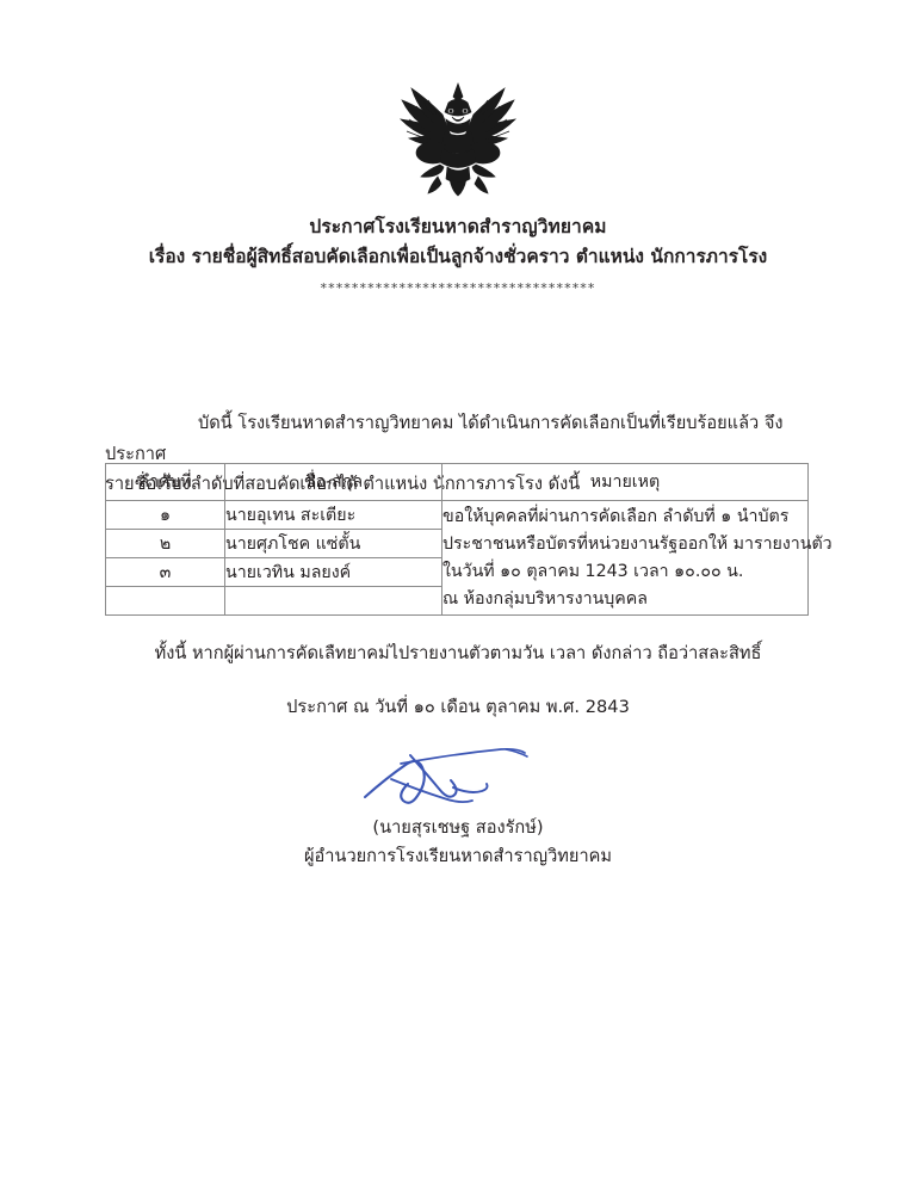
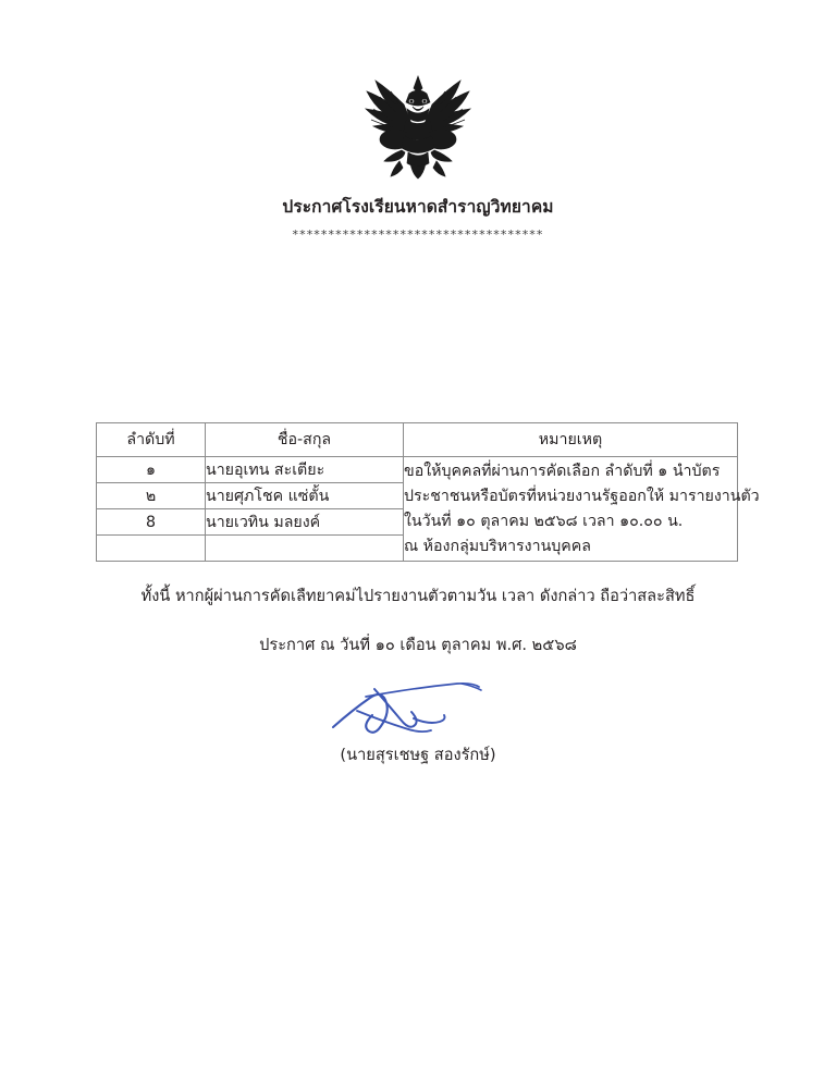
  ประกาศโรงเรียนหาดสำราญวิทยาคม
- เรื่อง รายชื่อผู้สิทธิ์สอบคัดเลือกเพื่อเป็นลูกจ้างชั่วคราว ตำแหน่ง นักการภารโรง
  ***********************************
- บัดนี้ โรงเรียนหาดสำราญวิทยาคม ได้ดำเนินการคัดเลือกเป็นที่เรียบร้อยแล้ว จึงประกาศ
- รายชื่อเรียงลำดับที่สอบคัดเลือกได้ ตำแหน่ง นักการภารโรง ดังนี้
  ลำดับที่	ชื่อ-สกุล	หมายเหตุ
- ๑	นายอุเทน สะเตียะ	ขอให้บุคคลที่ผ่านการคัดเลือก ลำดับที่ ๑ นำบัตร ประชาชนหรือบัตรที่หน่วยงานรัฐออกให้ มารายงานตัว ในวันที่ ๑๐ ตุลาคม 1243 เวลา ๑๐.๐๐ น. ณ ห้องกลุ่มบริหารงานบุคคล
+ ๑	นายอุเทน สะเตียะ	ขอให้บุคคลที่ผ่านการคัดเลือก ลำดับที่ ๑ นำบัตร ประชาชนหรือบัตรที่หน่วยงานรัฐออกให้ มารายงานตัว ในวันที่ ๑๐ ตุลาคม ๒๕๖๘ เวลา ๑๐.๐๐ น. ณ ห้องกลุ่มบริหารงานบุคคล
  ๒	นายศุภโชค แซ่ตั้น
- ๓	นายเวทิน มลยงค์
+ 8	นายเวทิน มลยงค์
  ทั้งนี้ หากผู้ผ่านการคัดเลืทยาคม่ไปรายงานตัวตามวัน เวลา ดังกล่าว ถือว่าสละสิทธิ์
- ประกาศ ณ วันที่ ๑๐ เดือน ตุลาคม พ.ศ. 2843
+ ประกาศ ณ วันที่ ๑๐ เดือน ตุลาคม พ.ศ. ๒๕๖๘
  (นายสุรเชษฐ สองรักษ์)
- ผู้อำนวยการโรงเรียนหาดสำราญวิทยาคม
